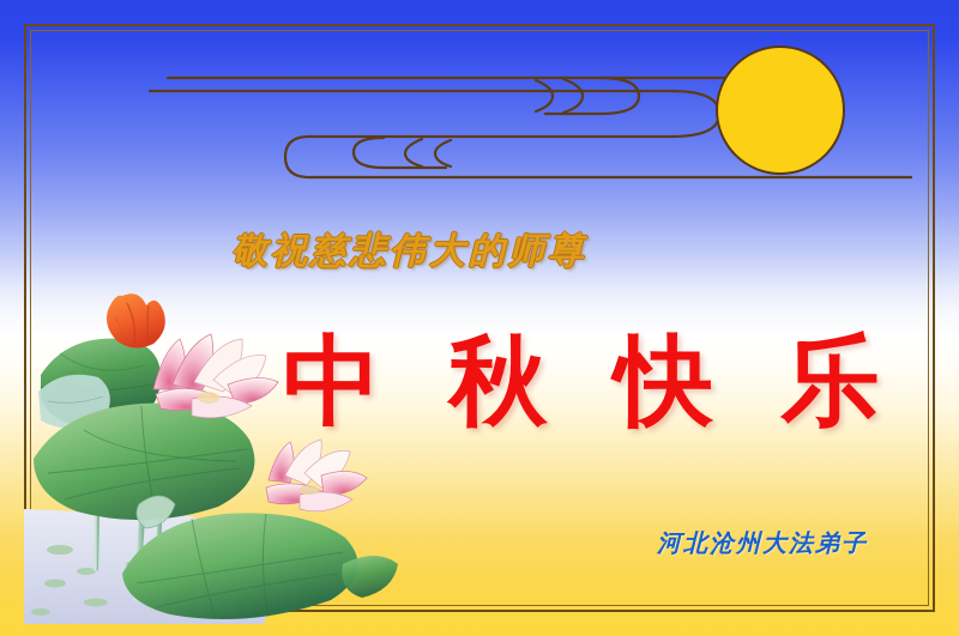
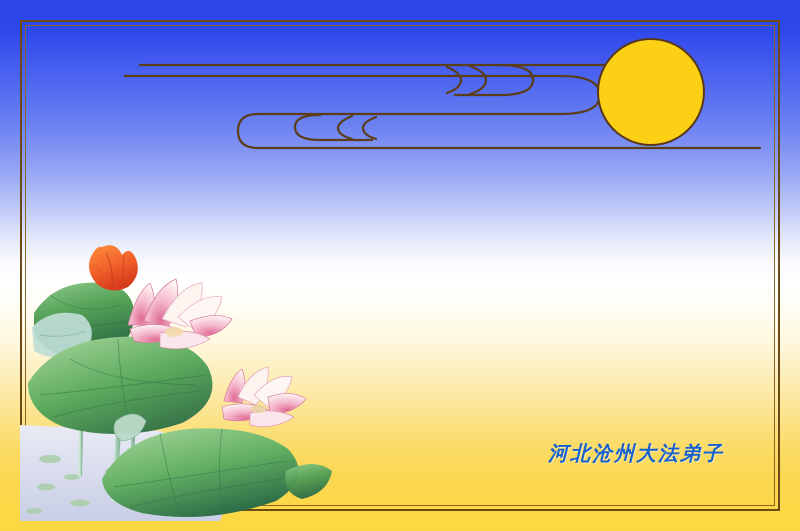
- 敬祝慈悲伟大的师尊
- 中 秋 快 乐
  河北沧州大法弟子
